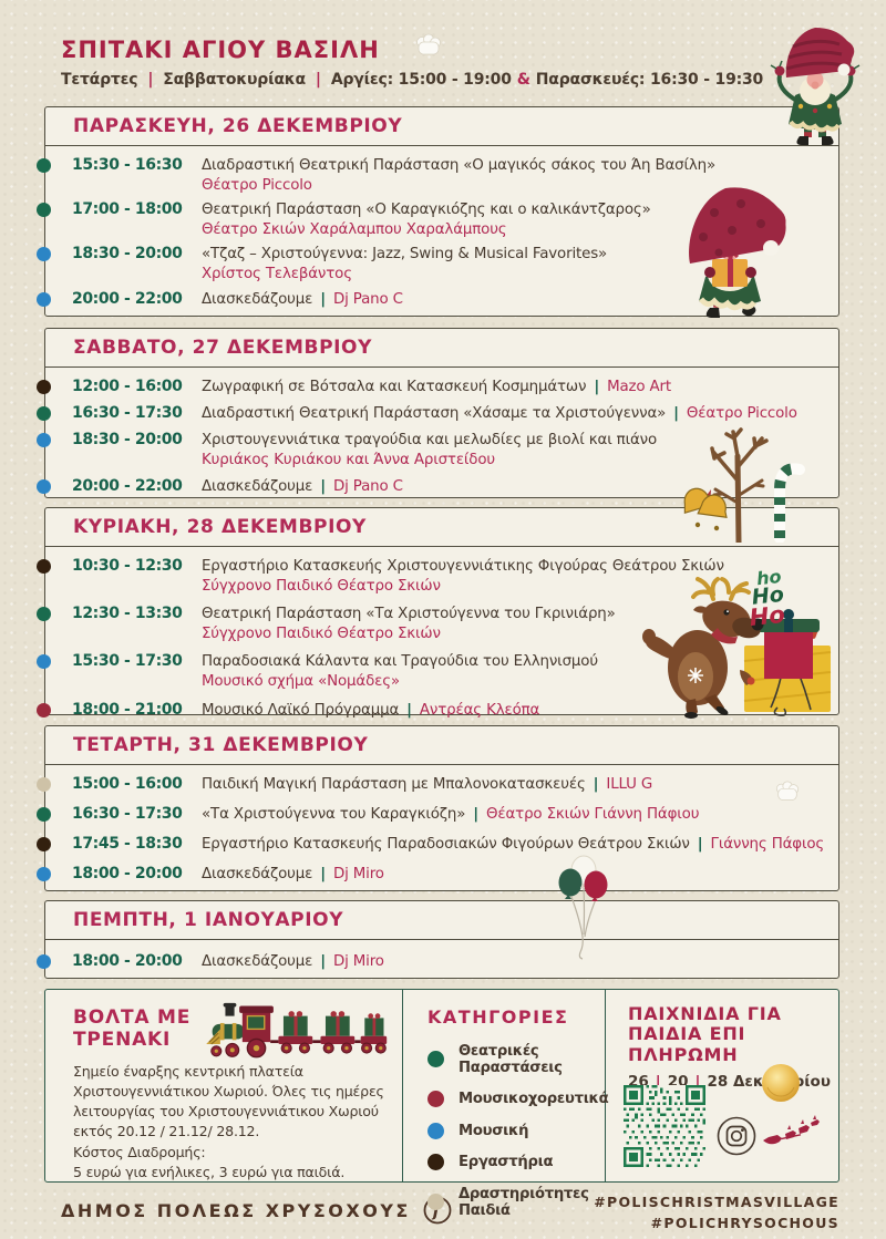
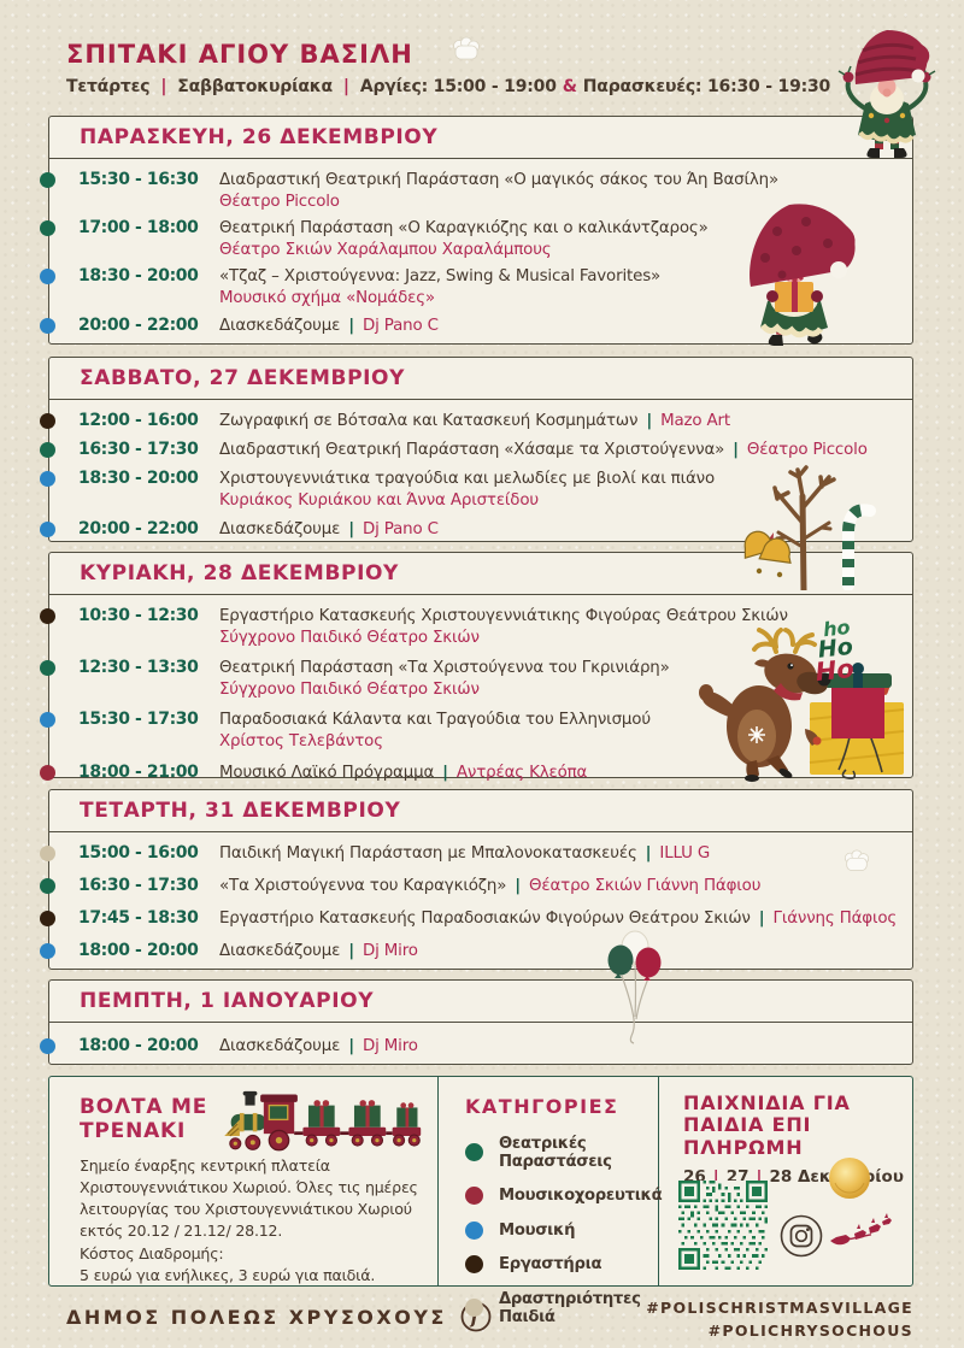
  ΣΠΙΤΑΚΙ ΑΓΙΟΥ ΒΑΣΙΛΗ
  Τετάρτες | Σαββατοκυρίακα | Αργίες: 15:00 - 19:00 & Παρασκευές: 16:30 - 19:30
  ΠΑΡΑΣΚΕΥΗ, 26 ΔΕΚΕΜΒΡΙΟΥ
  15:30 - 16:30
  Διαδραστική Θεατρική Παράσταση «Ο μαγικός σάκος του Άη Βασίλη»
  Θέατρο Piccolo
  17:00 - 18:00
  Θεατρική Παράσταση «Ο Καραγκιόζης και ο καλικάντζαρος»
  Θέατρο Σκιών Χαράλαμπου Χαραλάμπους
  18:30 - 20:00
  «Τζαζ – Χριστούγεννα: Jazz, Swing & Musical Favorites»
- Χρίστος Τελεβάντος
+ Μουσικό σχήμα «Νομάδες»
  20:00 - 22:00
  Διασκεδάζουμε | Dj Pano C
  ΣΑΒΒΑΤΟ, 27 ΔΕΚΕΜΒΡΙΟΥ
  12:00 - 16:00
  Ζωγραφική σε Βότσαλα και Κατασκευή Κοσμημάτων | Mazo Art
  16:30 - 17:30
  Διαδραστική Θεατρική Παράσταση «Χάσαμε τα Χριστούγεννα» | Θέατρο Piccolo
  18:30 - 20:00
  Χριστουγεννιάτικα τραγούδια και μελωδίες με βιολί και πιάνο
  Κυριάκος Κυριάκου και Άννα Αριστείδου
  20:00 - 22:00
  Διασκεδάζουμε | Dj Pano C
  ΚΥΡΙΑΚΗ, 28 ΔΕΚΕΜΒΡΙΟΥ
  10:30 - 12:30
  Εργαστήριο Κατασκευής Χριστουγεννιάτικης Φιγούρας Θεάτρου Σκιών
  Σύγχρονο Παιδικό Θέατρο Σκιών
  12:30 - 13:30
  Θεατρική Παράσταση «Τα Χριστούγεννα του Γκρινιάρη»
  Σύγχρονο Παιδικό Θέατρο Σκιών
  15:30 - 17:30
  Παραδοσιακά Κάλαντα και Τραγούδια του Ελληνισμού
- Μουσικό σχήμα «Νομάδες»
+ Χρίστος Τελεβάντος
  18:00 - 21:00
  Μουσικό Λαϊκό Πρόγραμμα | Αντρέας Κλεόπα
  ΤΕΤΑΡΤΗ, 31 ΔΕΚΕΜΒΡΙΟΥ
  15:00 - 16:00
  Παιδική Μαγική Παράσταση με Μπαλονοκατασκευές | ILLU G
  16:30 - 17:30
  «Τα Χριστούγεννα του Καραγκιόζη» | Θέατρο Σκιών Γιάννη Πάφιου
  17:45 - 18:30
  Εργαστήριο Κατασκευής Παραδοσιακών Φιγούρων Θεάτρου Σκιών | Γιάννης Πάφιος
  18:00 - 20:00
  Διασκεδάζουμε | Dj Miro
  ΠΕΜΠΤΗ, 1 ΙΑΝΟΥΑΡΙΟΥ
  18:00 - 20:00
  Διασκεδάζουμε | Dj Miro
  ΒΟΛΤΑ ΜΕ ΤΡΕΝΑΚΙ
  Σημείο έναρξης κεντρική πλατεία Χριστουγεννιάτικου Χωριού. Όλες τις ημέρες λειτουργίας του Χριστουγεννιάτικου Χωριού εκτός 20.12 / 21.12/ 28.12.
  Κόστος Διαδρομής:
  5 ευρώ για ενήλικες, 3 ευρώ για παιδιά.
  ΚΑΤΗΓΟΡΙΕΣ
  Θεατρικές Παραστάσεις
  Μουσικοχορευτικά
  Μουσική
  Εργαστήρια
  Δραστηριότητες Παιδιά
  ΠΑΙΧΝΙΔΙΑ ΓΙΑ ΠΑΙΔΙΑ ΕΠΙ ΠΛΗΡΩΜΗ
- 26 | 20 | 28 Δεκίου
+ 26 | 27 | 28 Δεκίου
  ΔΗΜΟΣ ΠΟΛΕΩΣ ΧΡΥΣΟΧΟΥΣ
  f
  #POLISCHRISTMASVILLAGE
  #POLICHRYSOCHOUS
